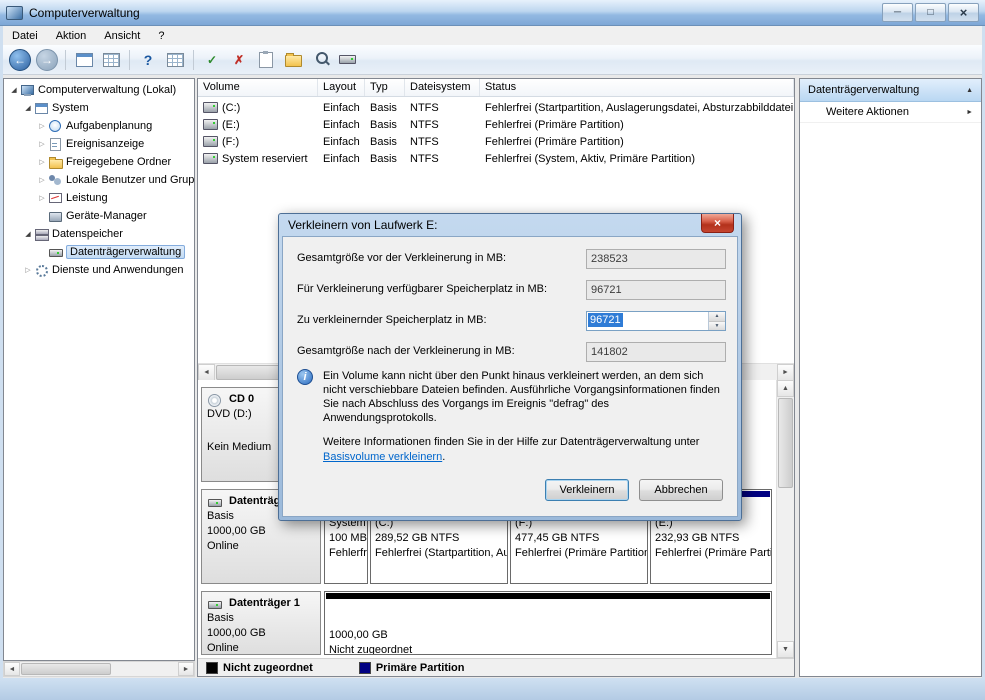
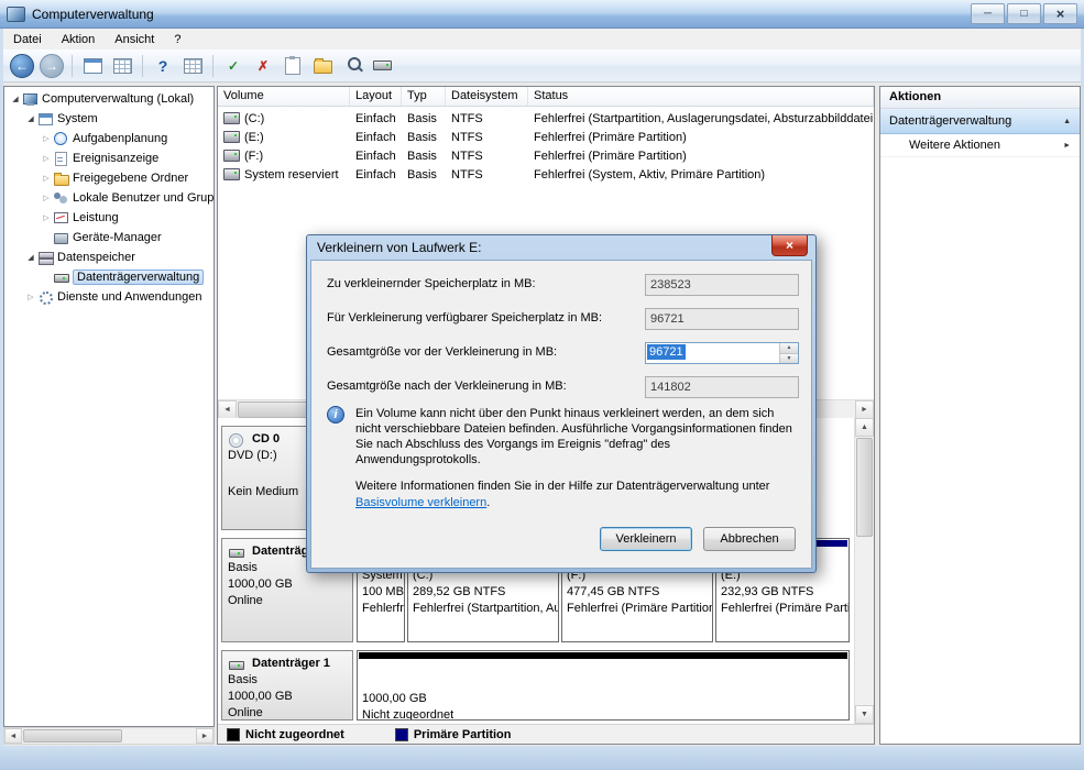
  Computerverwaltung
  ─
  □
  ×
  Datei
  Aktion
  Ansicht
  ?
  ←
  →
  ?
  ✓
  ✗
  Computerverwaltung (Lokal)
  System
  Aufgabenplanung
  Ereignisanzeige
  Freigegebene Ordner
  Lokale Benutzer und Grup
  Leistung
  Geräte-Manager
  Datenspeicher
  Datenträgerverwaltung
  Dienste und Anwendungen
  Volume
  Layout
  Typ
  Dateisystem
  Status
  (C:)
  Einfach
  Basis
  NTFS
  Fehlerfrei (Startpartition, Auslagerungsdatei, Absturzabbilddatei
  (E:)
  Einfach
  Basis
  NTFS
  Fehlerfrei (Primäre Partition)
  (F:)
  Einfach
  Basis
  NTFS
  Fehlerfrei (Primäre Partition)
  System reserviert
  Einfach
  Basis
  NTFS
  Fehlerfrei (System, Aktiv, Primäre Partition)
  CD 0
  DVD (D:)
  Kein Medium
  Datenträg
  Basis
  1000,00 GB
  Online
  (C:)
  289,52 GB NTFS
  (F:)
  477,45 GB NTFS
  Fehlerfrei (Primäre Partitio
  (E:)
  232,93 GB NTFS
  Fehlerfrei (Primäre Part
  Datenträger 1
  Basis
  1000,00 GB
  Online
  1000,00 GB
  Nicht zugeordnet
  Nicht zugeordnet
  Primäre Partition
+ Aktionen
  Datenträgerverwaltung
  Weitere Aktionen
  Verkleinern von Laufwerk E:
  ×
- Gesamtgröße vor der Verkleinerung in MB:
+ Zu verkleinernder Speicherplatz in MB:
  238523
  Für Verkleinerung verfügbarer Speicherplatz in MB:
  96721
- Zu verkleinernder Speicherplatz in MB:
+ Gesamtgröße vor der Verkleinerung in MB:
  96721
  Gesamtgröße nach der Verkleinerung in MB:
  141802
  i
  Ein Volume kann nicht über den Punkt hinaus verkleinert werden, an dem sich nicht verschiebbare Dateien befinden. Ausführliche Vorgangsinformationen finden Sie nach Abschluss des Vorgangs im Ereignis "defrag" des Anwendungsprotokolls.
  Weitere Informationen finden Sie in der Hilfe zur Datenträgerverwaltung unter
  Basisvolume verkleinern.
  Verkleinern
  Abbrechen
